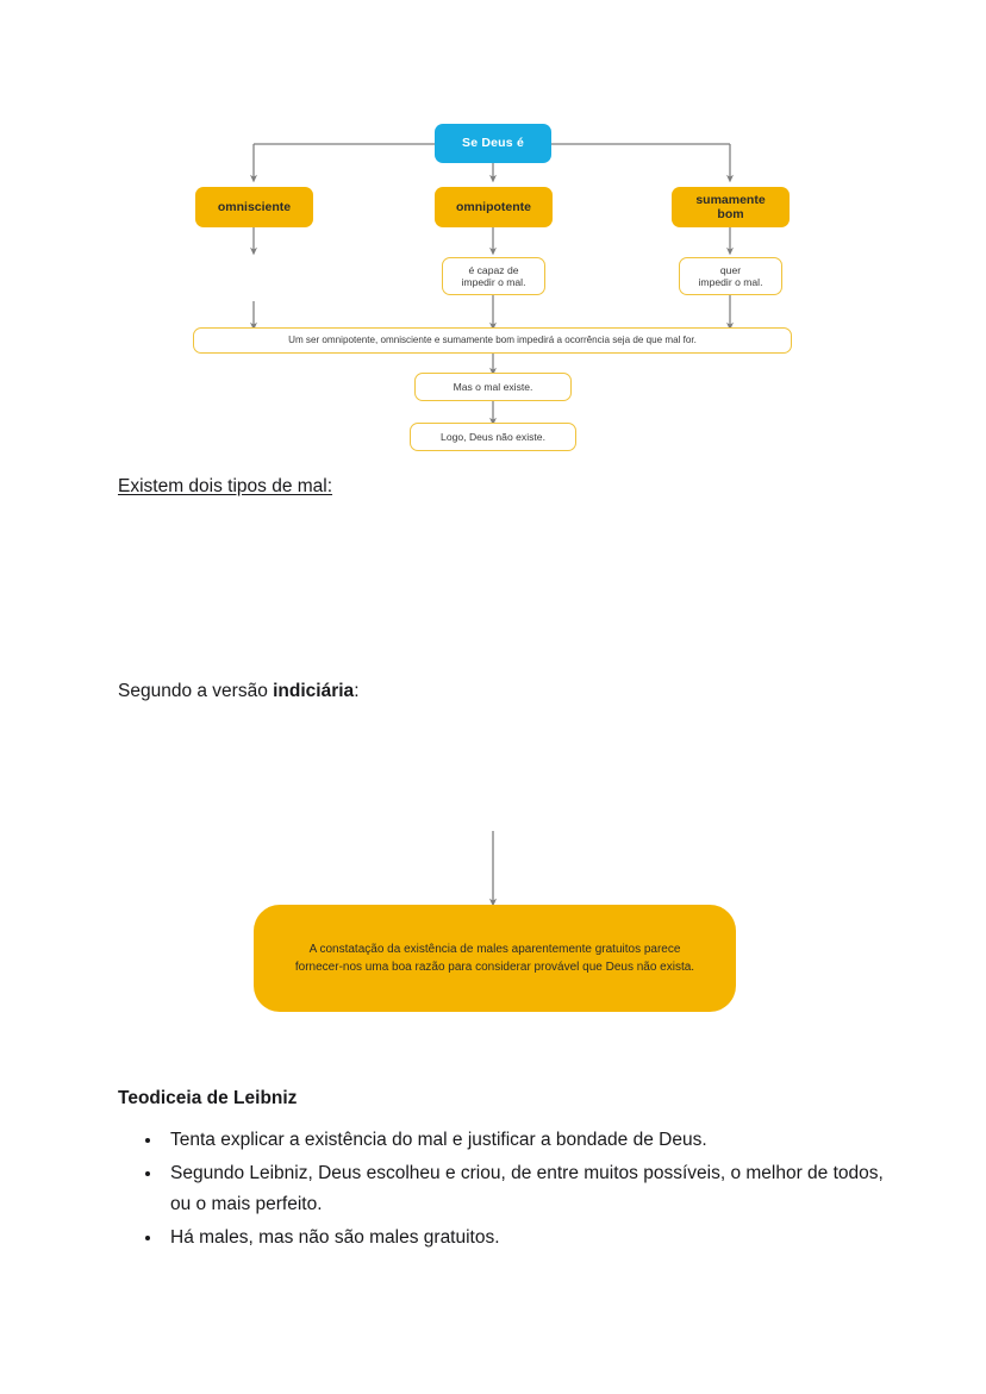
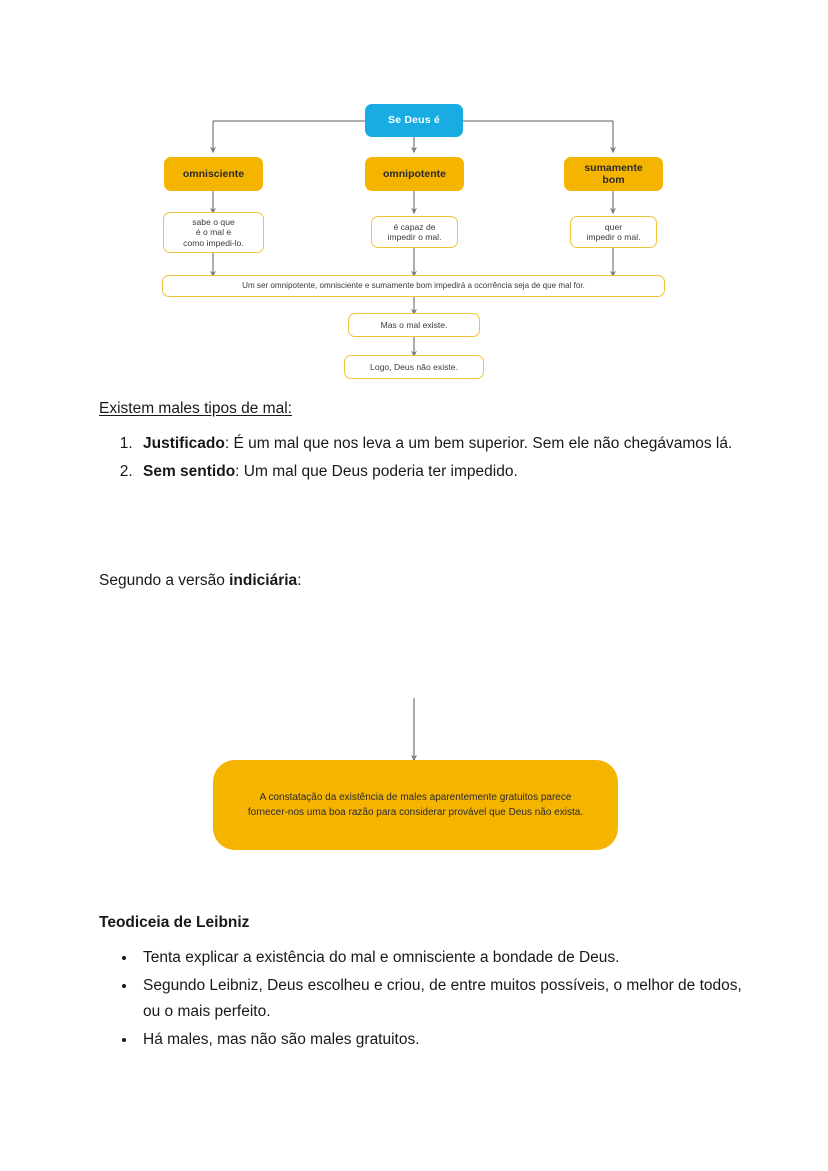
  Se Deus é
  omnisciente
  omnipotente
  sumamente
  bom
+ sabe o que
+ é o mal e
+ como impedi-lo.
  é capaz de
  impedir o mal.
  quer
  impedir o mal.
  Um ser omnipotente, omnisciente e sumamente bom impedirá a ocorrência seja de que mal for.
  Mas o mal existe.
  Logo, Deus não existe.
- Existem dois tipos de mal:
+ Existem males tipos de mal:
+ Justificado: É um mal que nos leva a um bem superior. Sem ele não chegávamos lá.
+ Sem sentido: Um mal que Deus poderia ter impedido.
  Segundo a versão indiciária:
  A constatação da existência de males aparentemente gratuitos parece fornecer-nos uma boa razão para considerar provável que Deus não exista.
  Teodiceia de Leibniz
- Tenta explicar a existência do mal e justificar a bondade de Deus.
+ Tenta explicar a existência do mal e omnisciente a bondade de Deus.
  Segundo Leibniz, Deus escolheu e criou, de entre muitos possíveis, o melhor de todos, ou o mais perfeito.
  Há males, mas não são males gratuitos.
